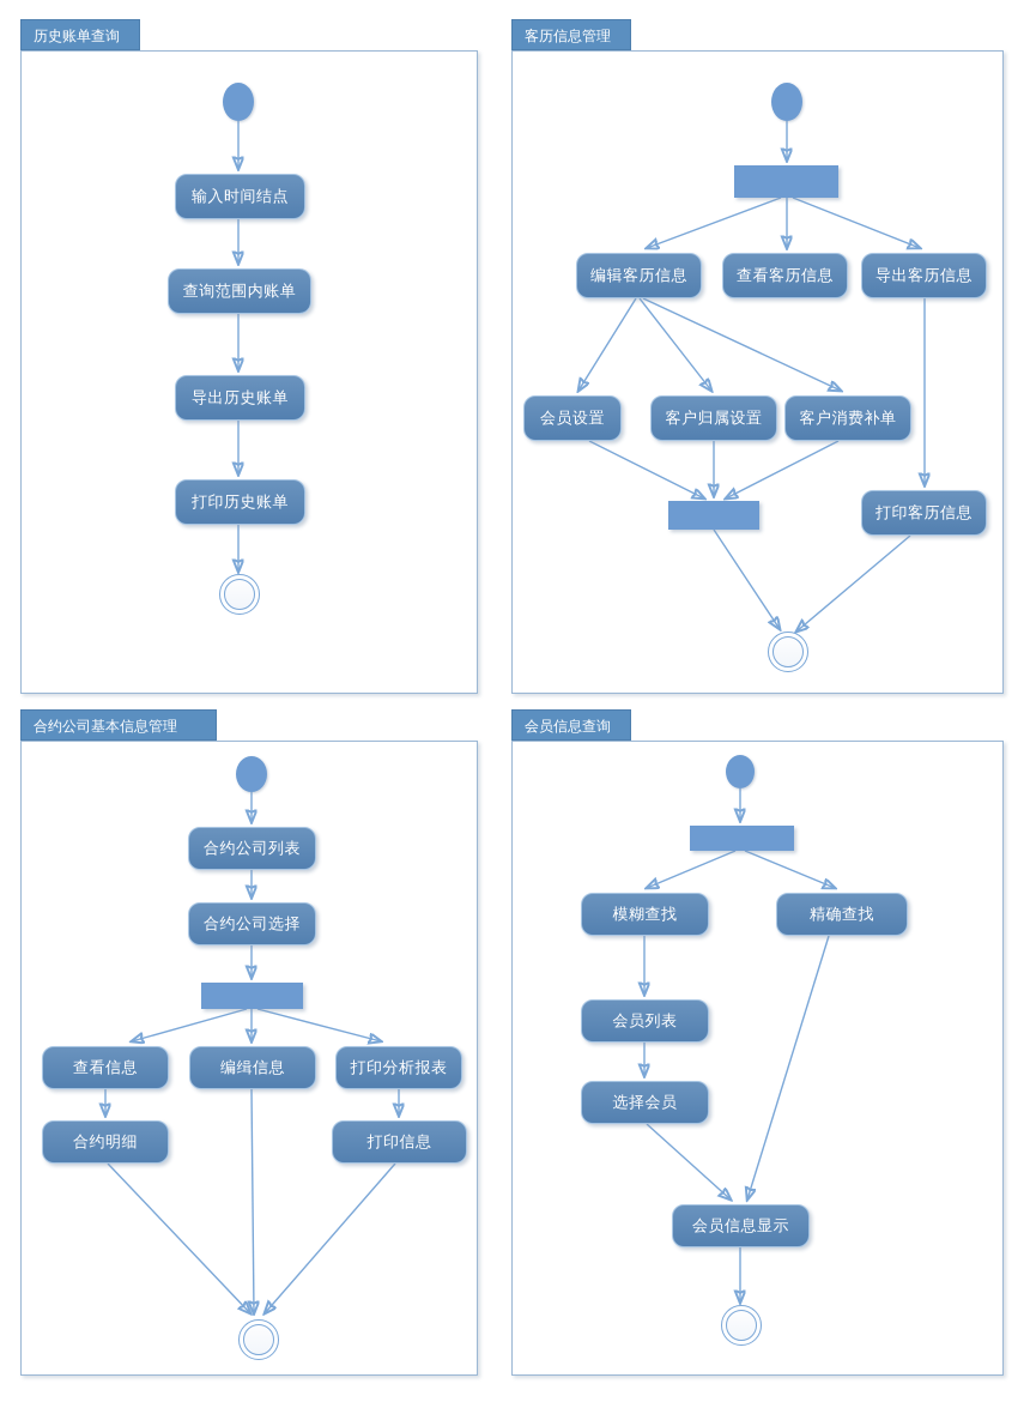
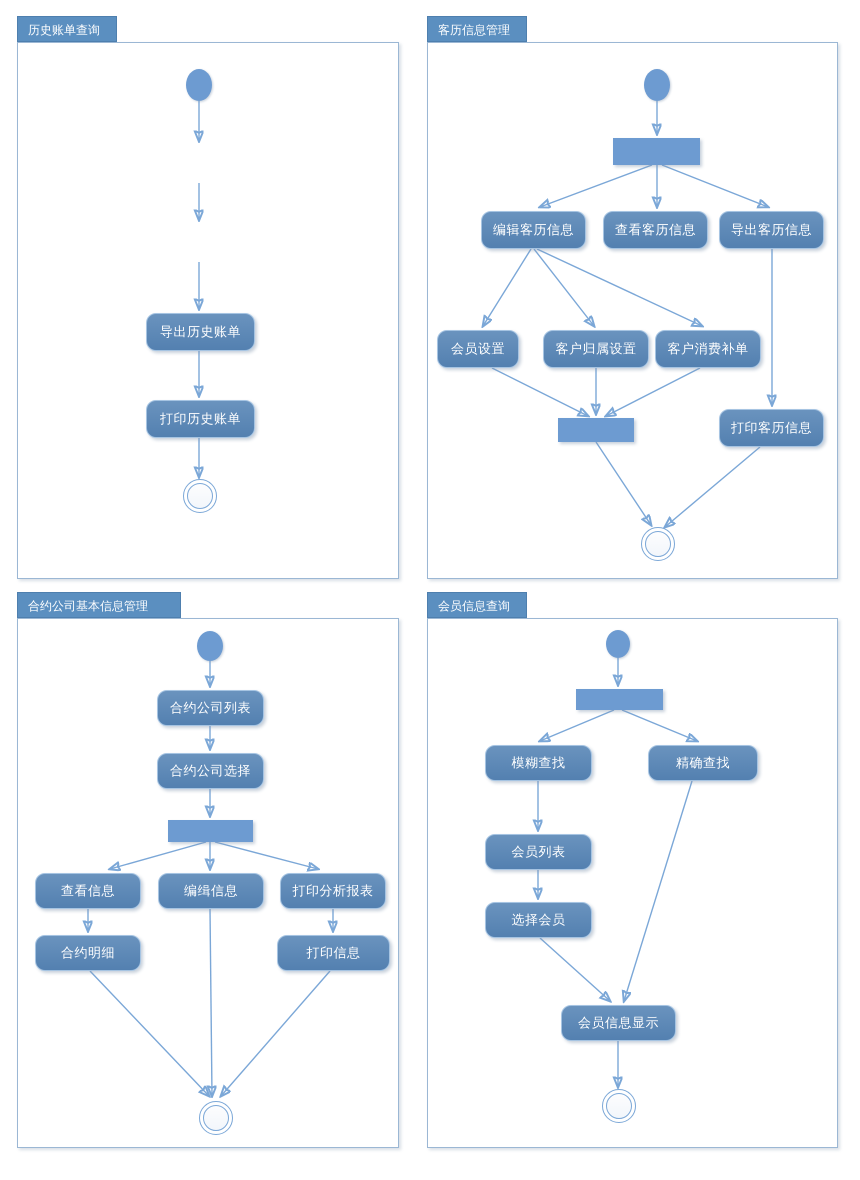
  历史账单查询
- 输入时间结点
- 查询范围内账单
  导出历史账单
  打印历史账单
  客历信息管理
  编辑客历信息
  查看客历信息
  导出客历信息
  会员设置
  客户归属设置
  客户消费补单
  打印客历信息
  合约公司基本信息管理
  合约公司列表
  合约公司选择
  查看信息
  编缉信息
  打印分析报表
  合约明细
  打印信息
  会员信息查询
  模糊查找
  精确查找
  会员列表
  选择会员
  会员信息显示
